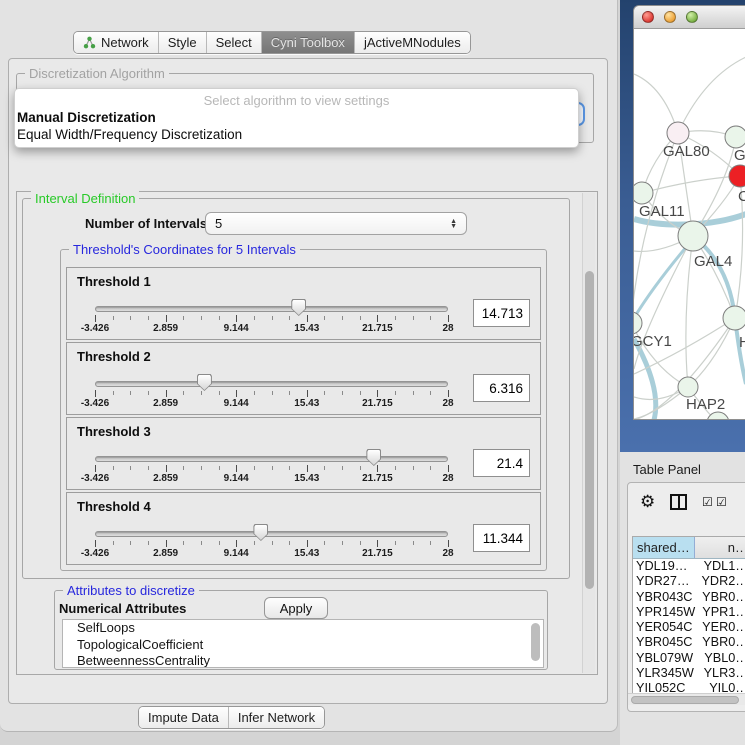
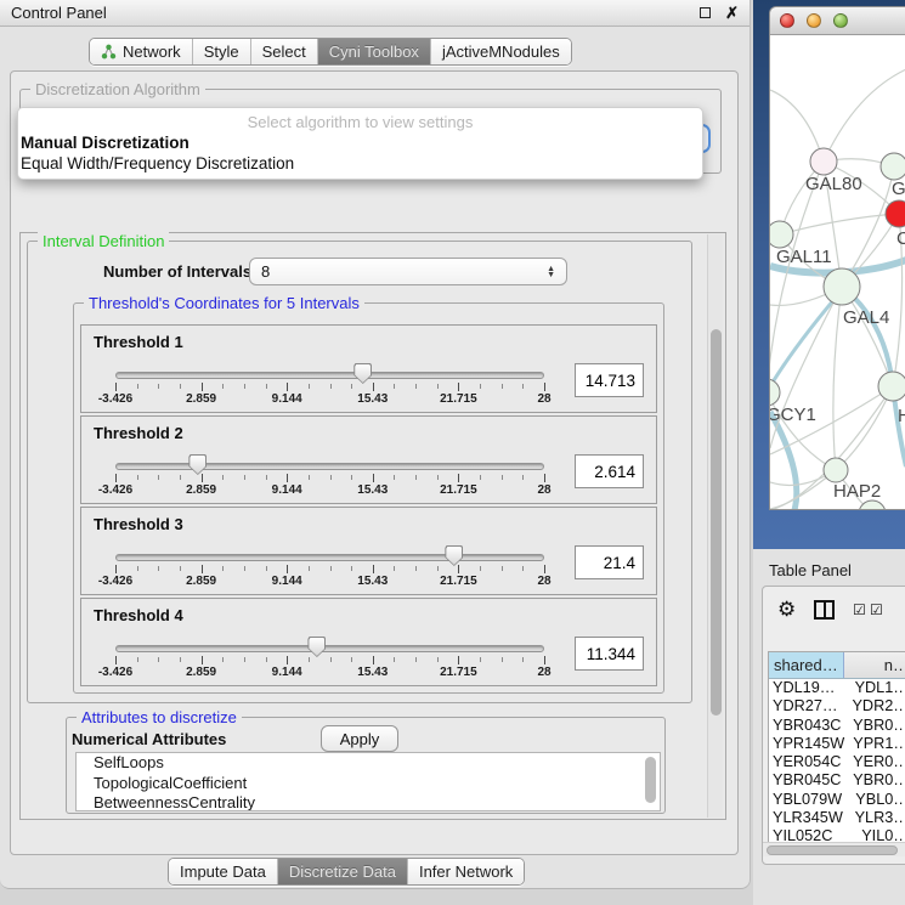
+ Control Panel
+ ✗
  Network
  Style
  Select
  Cyni Toolbox
  jActiveMNodules
  Discretization Algorithm
  Select algorithm to view settings
  Manual Discretization
  Equal Width/Frequency Discretization
  Interval Definition
  Number of Intervals
- 5
+ 8
  Threshold's Coordinates for 5 Intervals
  Threshold 1
  -3.426
  2.859
  9.144
  15.43
  21.715
  28
  14.713
  Threshold 2
  -3.426
  2.859
  9.144
  15.43
  21.715
  28
- 6.316
+ 2.614
  Threshold 3
  -3.426
  2.859
  9.144
  15.43
  21.715
  28
  21.4
  Threshold 4
  -3.426
  2.859
  9.144
  15.43
  21.715
  28
  11.344
  Attributes to discretize
  Numerical Attributes
  SelfLoops
  TopologicalCoefficient
  BetweennessCentrality
  Apply
  Impute Data
+ Discretize Data
  Infer Network
  GAL80
  C
  GAL11
  GAL4
  GCY1
  H
  HAP2
  Table Panel
  ⚙
  ☑
  ☑
  shared…
  n…
  YDL19…
  YDL1…
  YDR27…
  YDR2…
  YBR043C
  YBR0…
  YPR145W
  YPR1…
  YER054C
  YER0…
  YBR045C
  YBR0…
  YBL079W
  YBL0…
  YLR345W
  YLR3…
  YIL052C
  YIL0…
